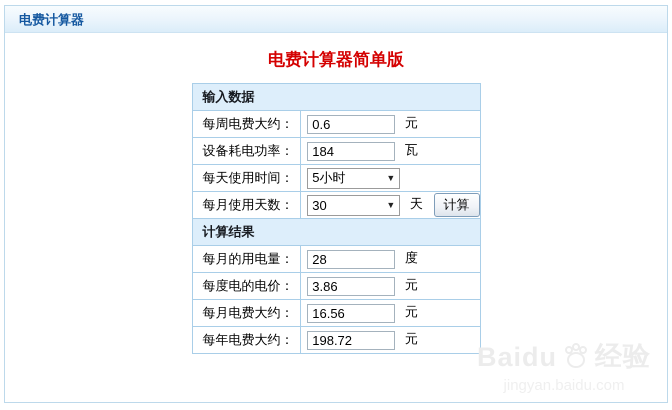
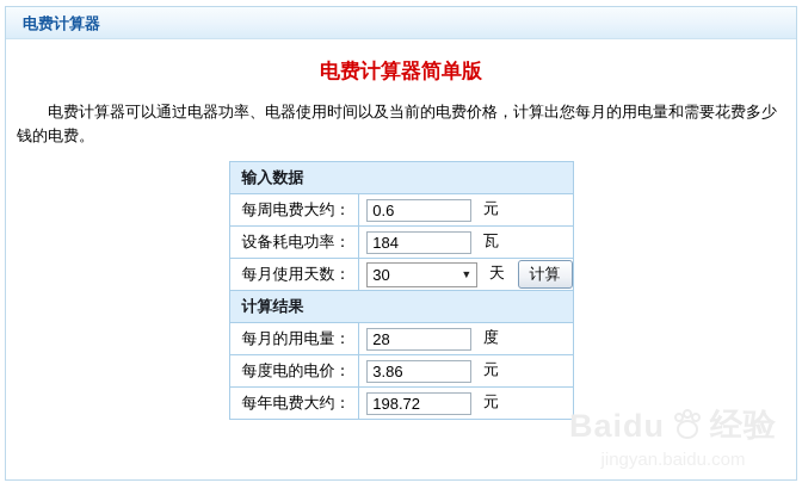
  电费计算器
  电费计算器简单版
+ 电费计算器可以通过电器功率、电器使用时间以及当前的电费价格，计算出您每月的用电量和需要花费多少钱的电费。
  输入数据
  每周电费大约：	0.6 元
  设备耗电功率：	184 瓦
- 每天使用时间：	5小时 ▼
  每月使用天数：	30 ▼ 天 计算
  计算结果
  每月的用电量：	28 度
  每度电的电价：	3.86 元
- 每月电费大约：	16.56 元
  每年电费大约：	198.72 元
  Baidu
